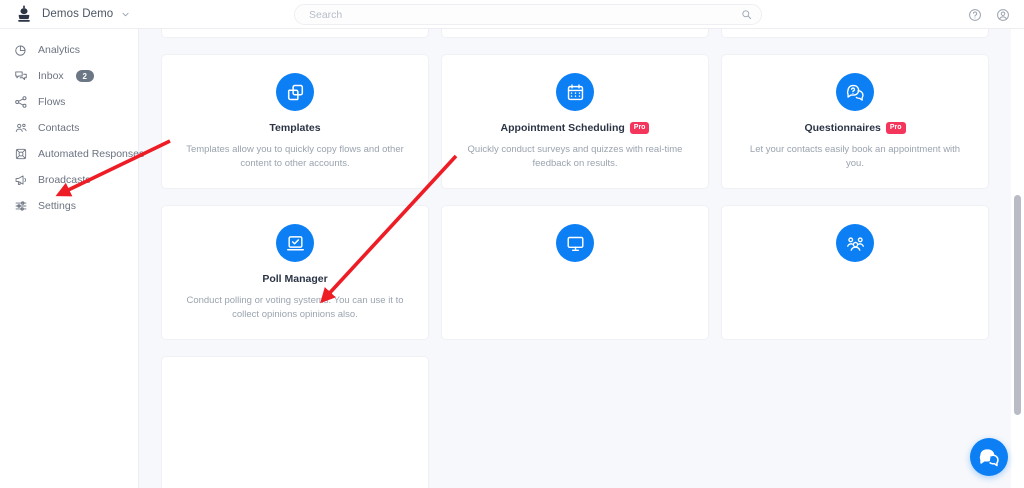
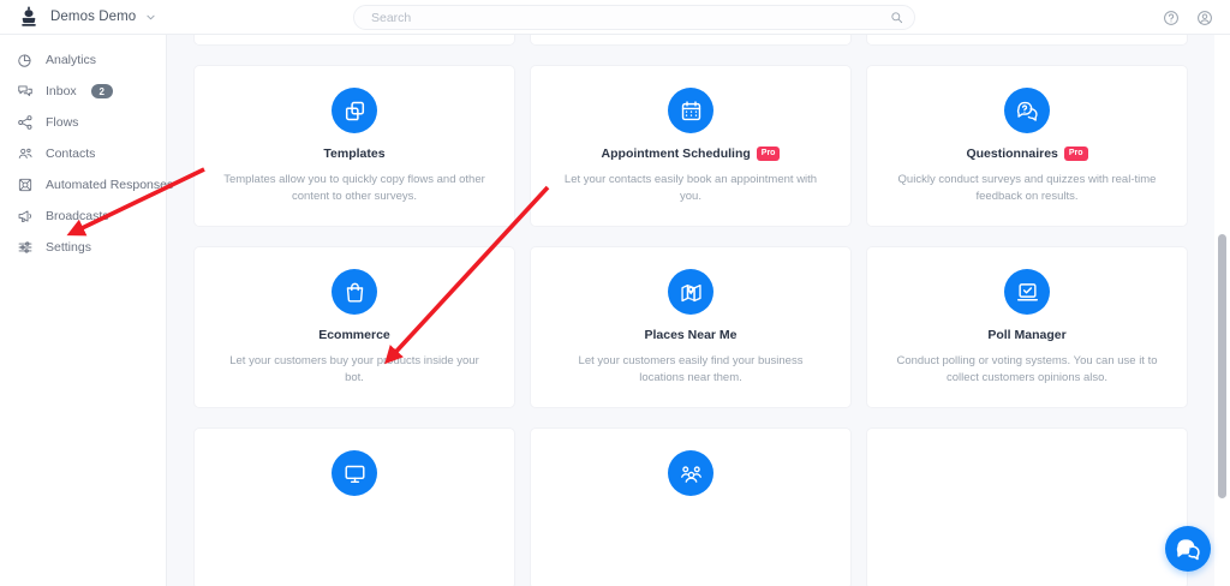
  Demos Demo
  Search
  Analytics
  Inbox
  2
  Flows
  Contacts
  Automated Response
  Broadcast
  Settings
  Templates
- Templates allow you to quickly copy flows and other content to other accounts.
+ Templates allow you to quickly copy flows and other content to other surveys.
  Appointment Scheduling
- Quickly conduct surveys and quizzes with real-time feedback on results.
+ Let your contacts easily book an appointment with you.
  Questionnaires
- Let your contacts easily book an appointment with you.
+ Quickly conduct surveys and quizzes with real-time feedback on results.
+ Ecommerce
+ Let your customers buy your products inside your bot.
+ Places Near Me
+ Let your customers easily find your business locations near them.
  Poll Manager
- Conduct polling or voting systems. You can use it to collect opinions opinions also.
+ Conduct polling or voting systems. You can use it to collect customers opinions also.
